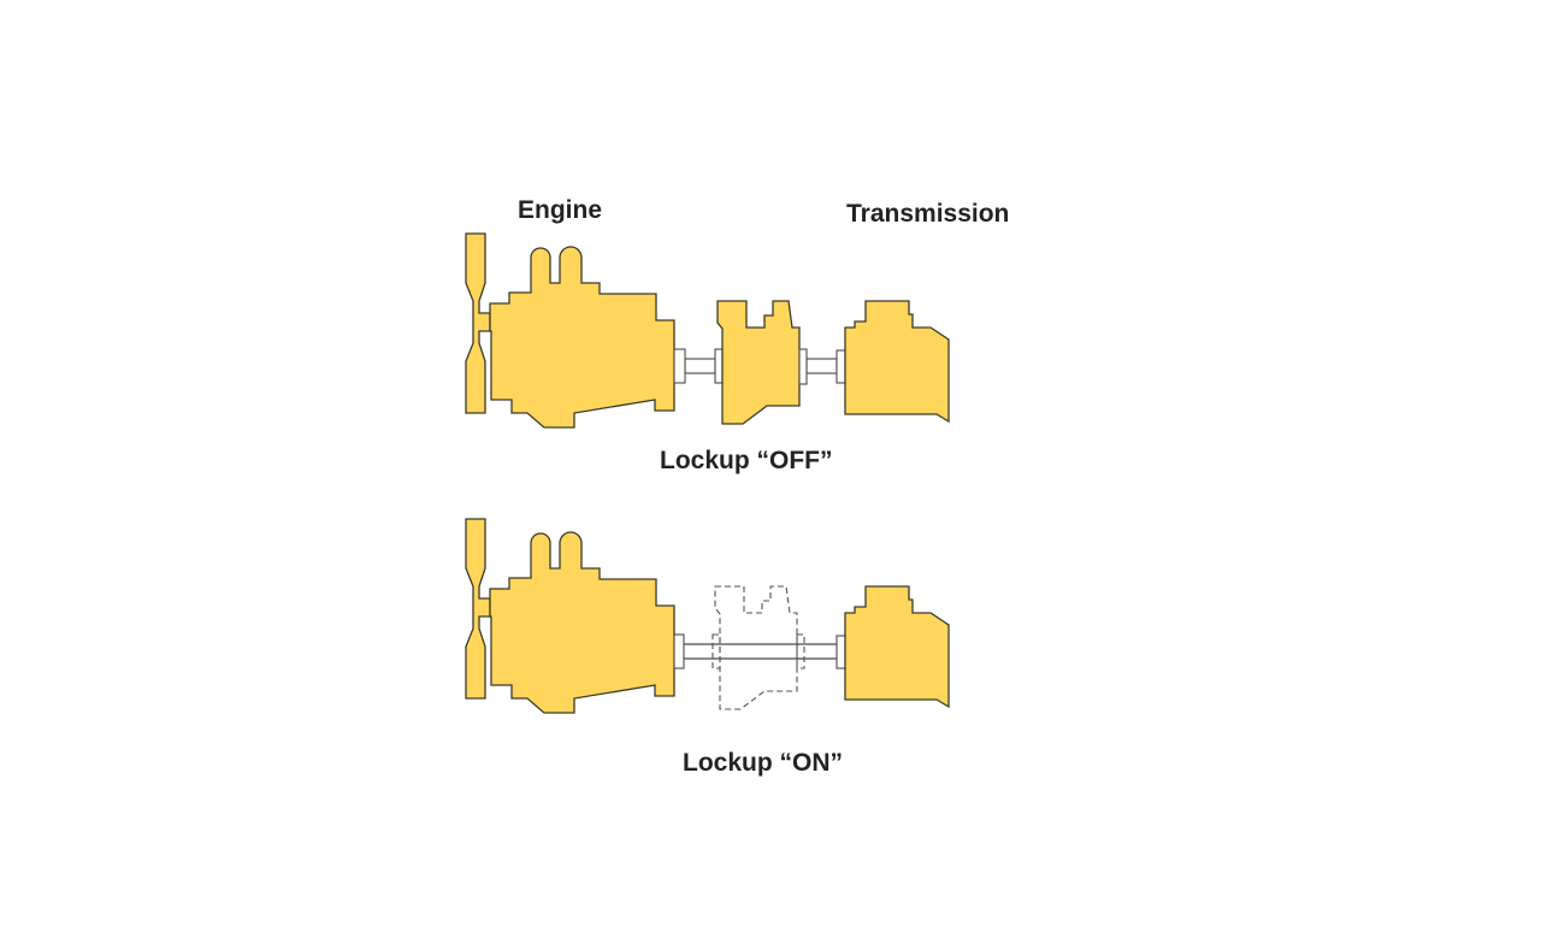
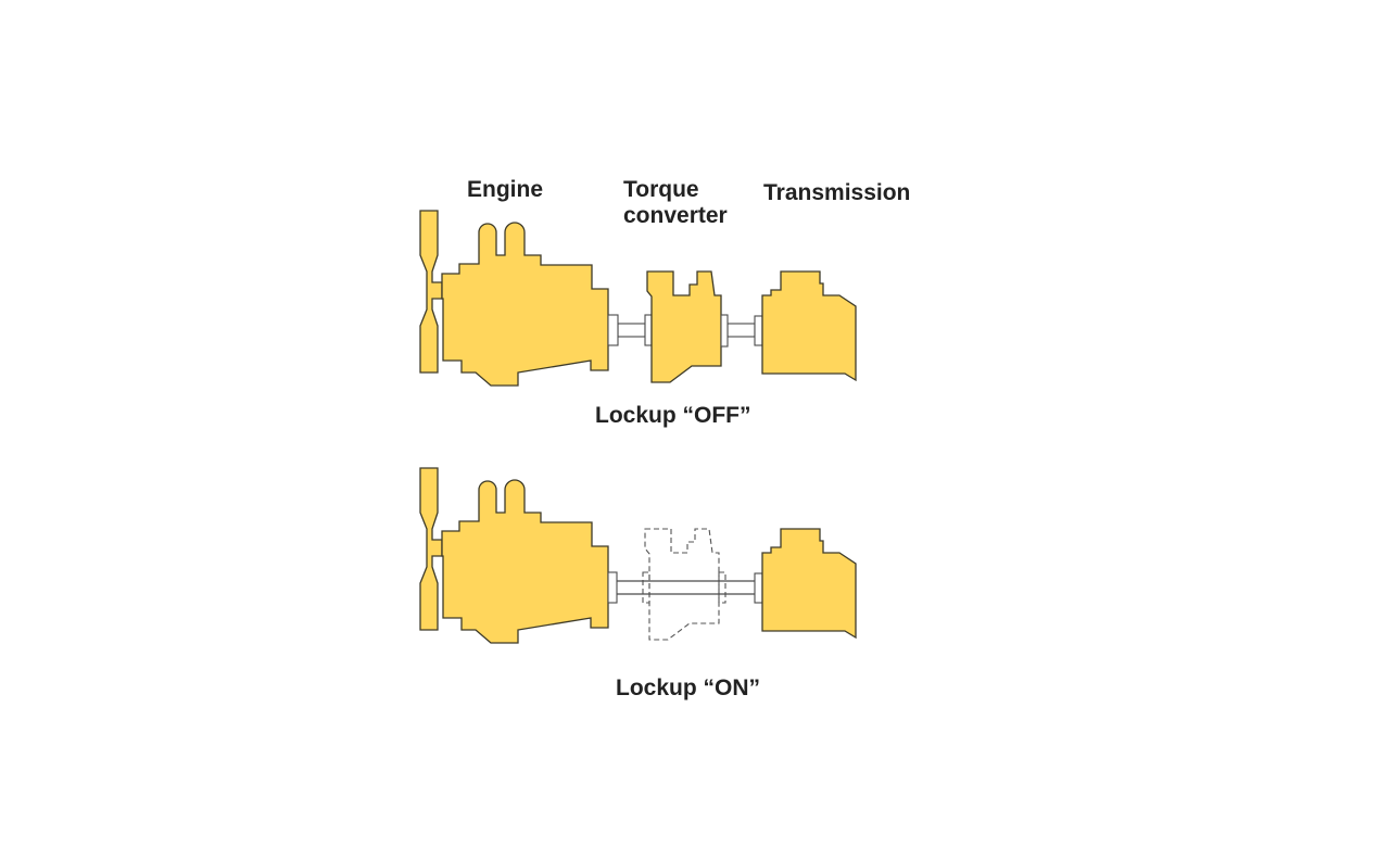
  Engine
+ Torque
+ converter
  Transmission
  Lockup “OFF”
  Lockup “ON”
